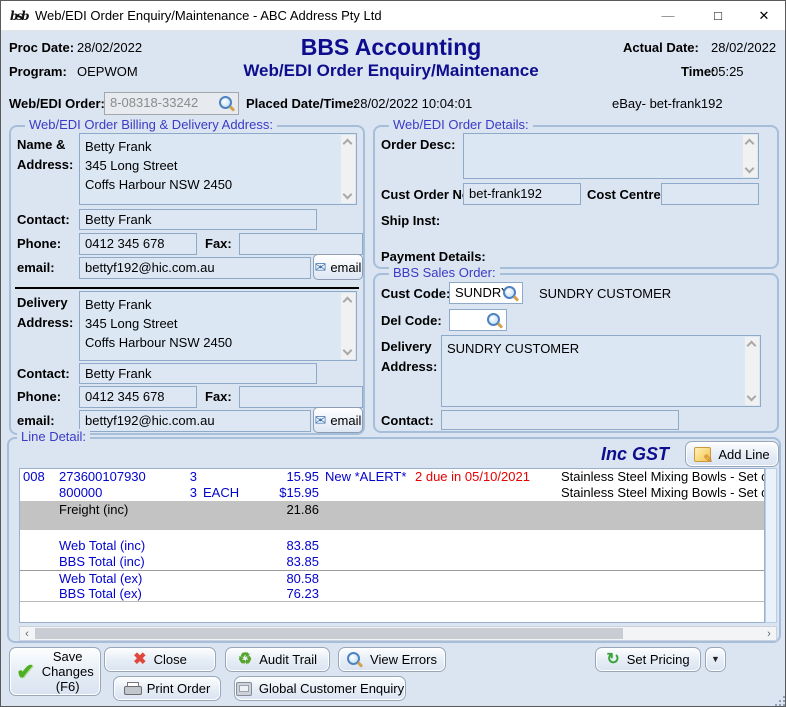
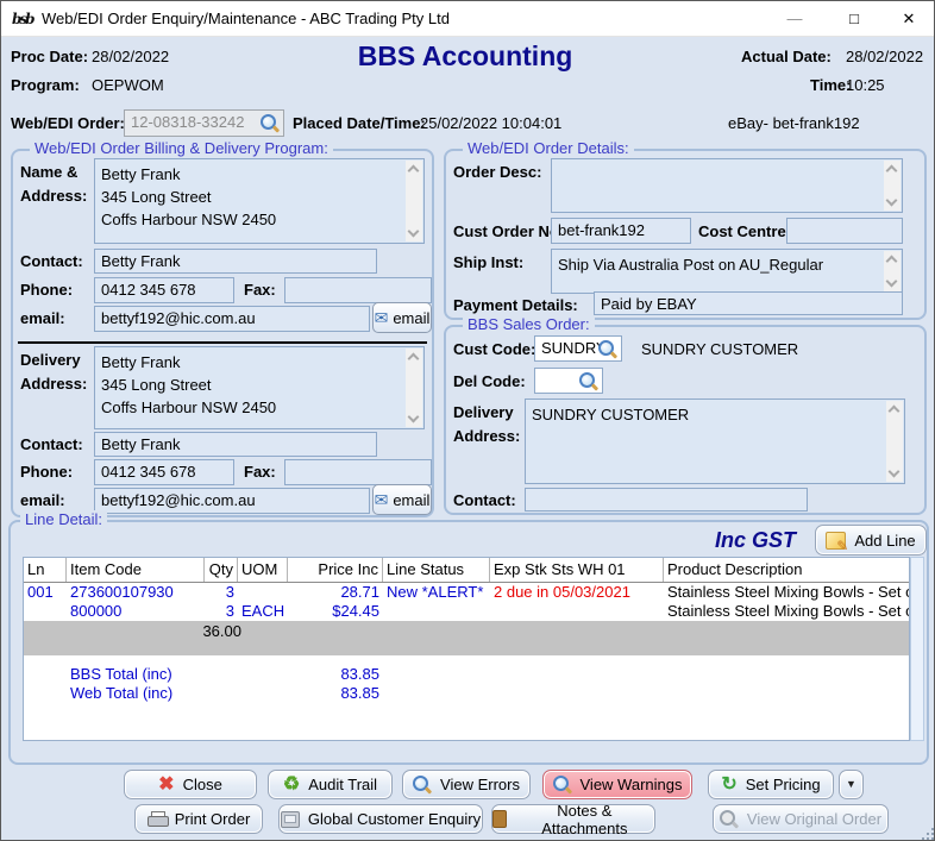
  bsb
- Web/EDI Order Enquiry/Maintenance - ABC Address Pty Ltd
+ Web/EDI Order Enquiry/Maintenance - ABC Trading Pty Ltd
  —
  □
  ✕
  Proc Date:
  28/02/2022
  Program:
  OEPWOM
  BBS Accounting
- Web/EDI Order Enquiry/Maintenance
  Actual Date:
  28/02/2022
  Time:
- 05:25
+ 10:25
  Web/EDI Order:
- 8-08318-33242
+ 12-08318-33242
  Placed Date/Time:
- 28/02/2022 10:04:01
+ 25/02/2022 10:04:01
  eBay- bet-frank192
- Web/EDI Order Billing & Delivery Address:
+ Web/EDI Order Billing & Delivery Program:
  Name &
  Address:
  Betty Frank
  345 Long Street
  Coffs Harbour NSW 2450
  Contact:
  Betty Frank
  Phone:
  0412 345 678
  Fax:
  email:
  bettyf192@hic.com.au
  ✉
  email
  Delivery
  Address:
  Betty Frank
  345 Long Street
  Coffs Harbour NSW 2450
  Contact:
  Betty Frank
  Phone:
  0412 345 678
  Fax:
  email:
  bettyf192@hic.com.au
  ✉
  email
  Web/EDI Order Details:
  Order Desc:
  Cust Order N
  bet-frank192
  Cost Centre
  Ship Inst:
+ Ship Via Australia Post on AU_Regular
  Payment Details:
+ Paid by EBAY
  BBS Sales Order:
  Cust Code
  SUNDR
  SUNDRY CUSTOMER
  Del Code:
  Delivery
  Address:
  SUNDRY CUSTOMER
  Contact:
  Line Detail:
  Inc GST
  ✎
  Add Line
+ Ln
+ Item Code
+ Qty
+ UOM
+ Price Inc
+ Line Status
+ Exp Stk Sts WH 01
+ Product Description
- 008
+ 001
  273600107930
  3
- 15.95
+ 28.71
  New *ALERT*
- 2 due in 05/10/2021
+ 2 due in 05/03/2021
  Stainless Steel Mixing Bowls - Set
  800000
  3
  EACH
- $15.95
+ $24.45
  Stainless Steel Mixing Bowls - Set
- Freight (inc)
- 21.86
+ 36.00
- Web Total (inc)
+ BBS Total (inc)
  83.85
- BBS Total (inc)
+ Web Total (inc)
  83.85
- Web Total (ex)
- 80.58
- BBS Total (ex)
- 76.23
- ‹
- ›
- ✔
- Save
- Changes
- (F6)
  ✖
  Close
  ♻
  Audit Trail
  View Errors
+ View Warnings
  ↻
  Set Pricing
  ▼
  Print Order
  Global Customer Enquiry
+ Notes & Attachments
+ View Original Order
